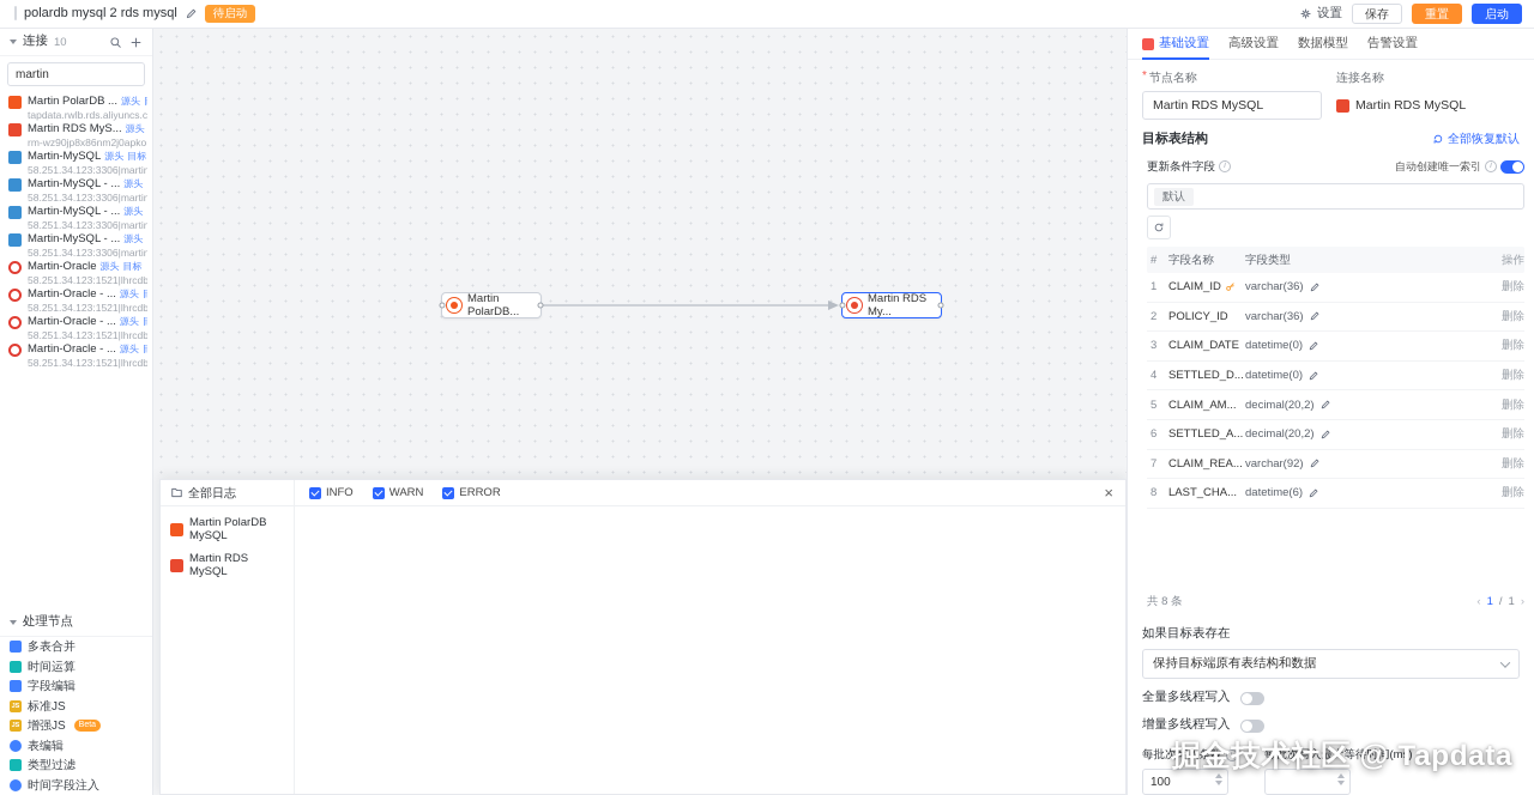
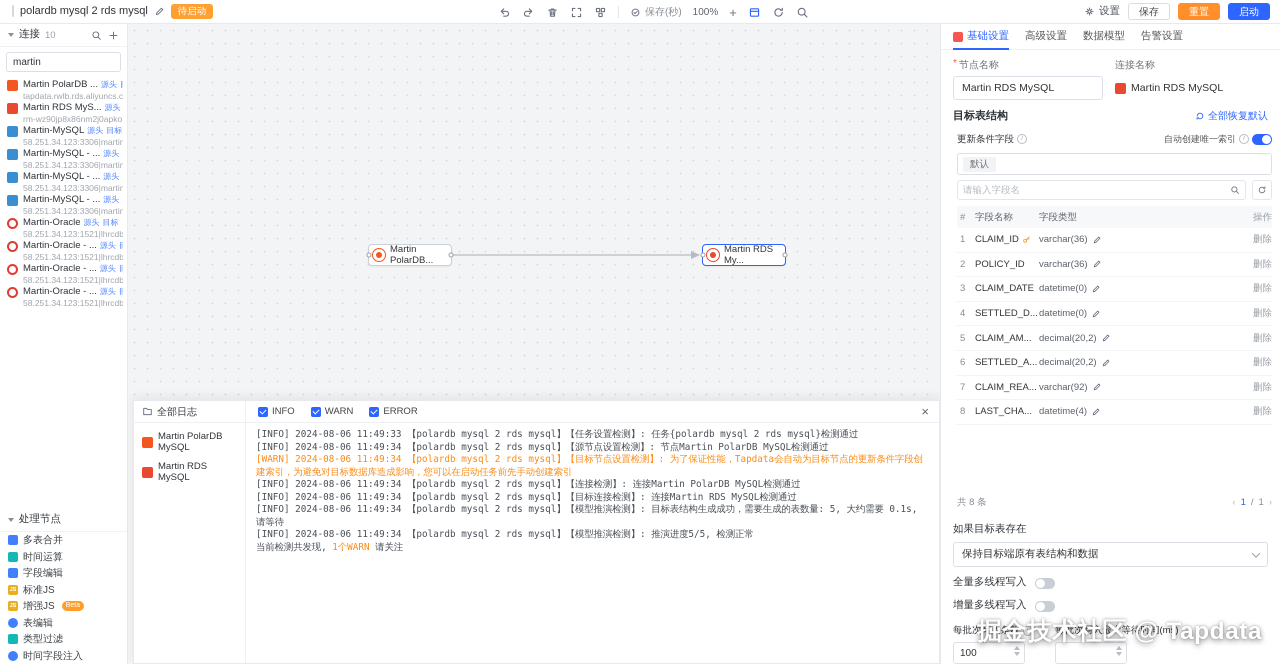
  polardb mysql 2 rds mysql
  待启动
+ 保存(秒)
+ 100%
+ +
  设置
  保存
  重置
  启动
  连接
  10
  martin
  Martin PolarDB ...
  源头
  tapdata.rwlb.rds.aliyuncs.c
  Martin RDS MyS...
  源头
  rm-wz90jp8x86nm2j0apko
  Martin-MySQL
  源头
  目标
  58.251.34.123:3306|martin
  Martin-MySQL - ...
  源头
  58.251.34.123:3306|martin
  Martin-MySQL - ...
  源头
  58.251.34.123:3306|martin
  Martin-MySQL - ...
  源头
  58.251.34.123:3306|martin
  Martin-Oracle
  源头
  目标
  58.251.34.123:1521|lhrcdb
  Martin-Oracle - ...
  源头
  58.251.34.123:1521|lhrcdb
  Martin-Oracle - ...
  源头
  58.251.34.123:1521|lhrcdb
  Martin-Oracle - ...
  源头
  58.251.34.123:1521|lhrcdb
  处理节点
  多表合并
  时间运算
  字段编辑
  标准JS
  增强JS
  表编辑
  类型过滤
  时间字段注入
  Martin PolarDB...
  Martin RDS My...
  全部日志
  INFO
  WARN
  ERROR
  ×
  Martin PolarDB MySQL
  Martin RDS MySQL
+ [INFO] 2024-08-06 11:49:33 【polardb mysql 2 rds mysql】【任务设置检测】: 任务{polardb mysql 2 rds mysql}检测通过
+ [INFO] 2024-08-06 11:49:34 【polardb mysql 2 rds mysql】【源节点设置检测】: 节点Martin PolarDB MySQL检测通过
+ [WARN] 2024-08-06 11:49:34 【polardb mysql 2 rds mysql】【目标节点设置检测】: 为了保证性能，Tapdata会自动为目标节点的更新条件字段创建索引，为避免对目标数据库造成影响，您可以在启动任务前先手动创建索引
+ [INFO] 2024-08-06 11:49:34 【polardb mysql 2 rds mysql】【连接检测】: 连接Martin PolarDB MySQL检测通过
+ [INFO] 2024-08-06 11:49:34 【polardb mysql 2 rds mysql】【目标连接检测】: 连接Martin RDS MySQL检测通过
+ [INFO] 2024-08-06 11:49:34 【polardb mysql 2 rds mysql】【模型推演检测】: 目标表结构生成成功，需要生成的表数量: 5, 大约需要 0.1s, 请等待
+ [INFO] 2024-08-06 11:49:34 【polardb mysql 2 rds mysql】【模型推演检测】: 推演进度5/5, 检测正常
+ 当前检测共发现, 1个WARN 请关注
  基础设置
  高级设置
  数据模型
  告警设置
  *
  节点名称
  Martin RDS MySQL
  连接名称
  Martin RDS MySQL
  目标表结构
  全部恢复默认
  更新条件字段
  自动创建唯一索引
  默认
+ 请输入字段名
  #
  字段名称
  字段类型
  操作
  1
  CLAIM_ID
  varchar(36)
  删除
  2
  POLICY_ID
  varchar(36)
  删除
  3
  CLAIM_DATE
  datetime(0)
  删除
  4
  SETTLED_D...
  datetime(0)
  删除
  5
  CLAIM_AM...
  decimal(20,2)
  删除
  6
  SETTLED_A...
  decimal(20,2)
  删除
  7
  CLAIM_REA...
  varchar(92)
  删除
  8
  LAST_CHA...
- datetime(6)
+ datetime(4)
  删除
  共 8 条
  ‹
  1
  /
  1
  ›
  如果目标表存在
  保持目标端原有表结构和数据
  全量多线程写入
  增量多线程写入
  每批次写入条数
  每批次写入最大等待时间(ms)
  100
  掘金技术社区 @ Tapdata
